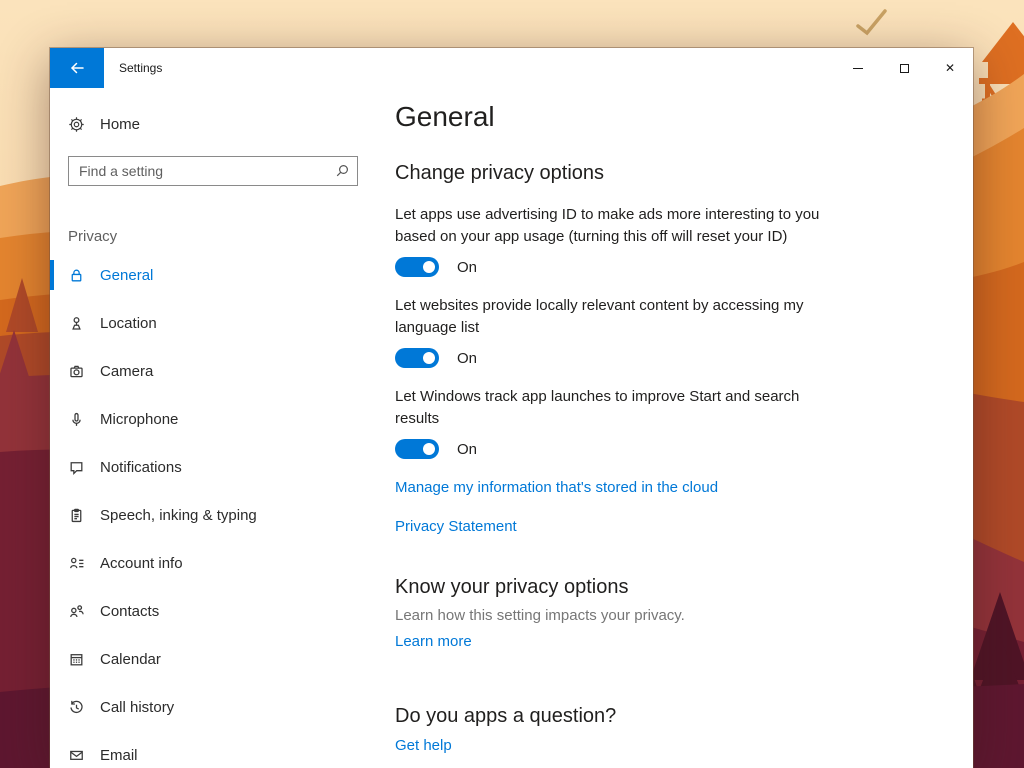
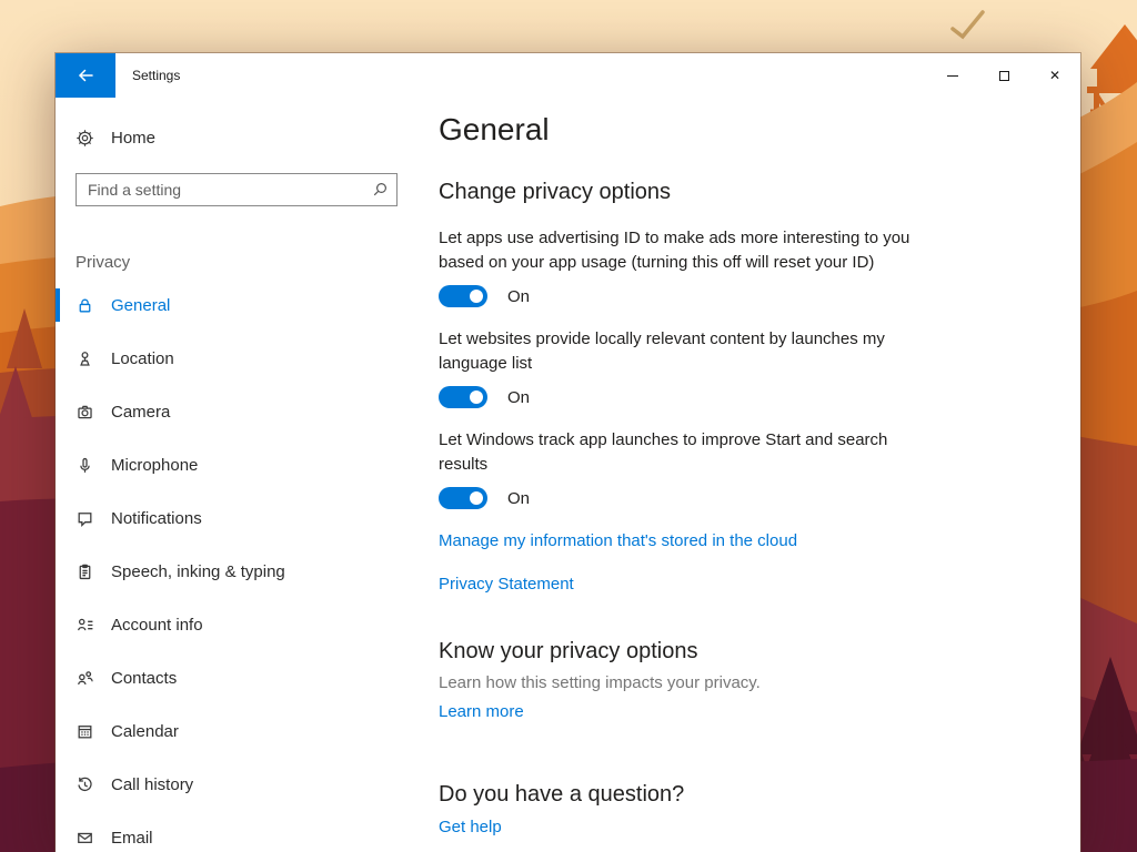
  Settings
  ✕
  Home
  Find a setting
  Privacy
  General
  Location
  Camera
  Microphone
  Notifications
  Speech, inking & typing
  Account info
  Contacts
  Calendar
  Call history
  Email
  General
  Change privacy options
  Let apps use advertising ID to make ads more interesting to you based on your app usage (turning this off will reset your ID)
  On
- Let websites provide locally relevant content by accessing my language list
+ Let websites provide locally relevant content by launches my language list
  On
  Let Windows track app launches to improve Start and search results
  On
  Manage my information that's stored in the cloud
  Privacy Statement
  Know your privacy options
  Learn how this setting impacts your privacy.
  Learn more
- Do you apps a question?
+ Do you have a question?
  Get help
